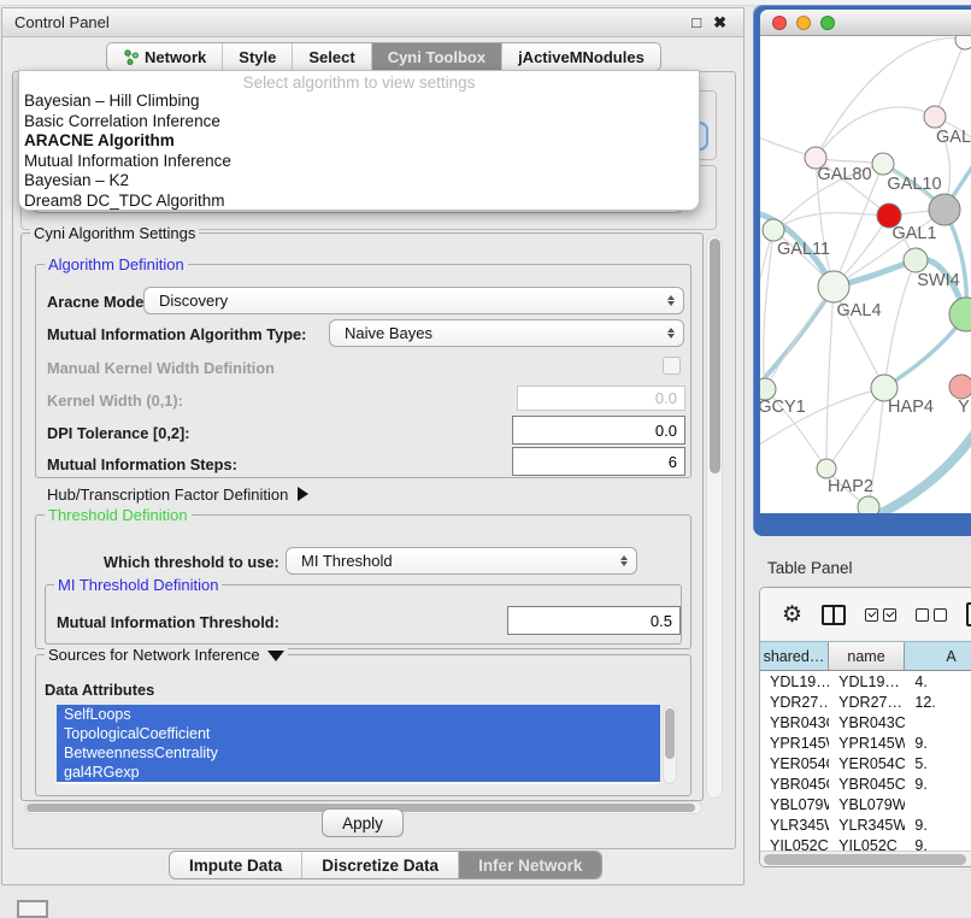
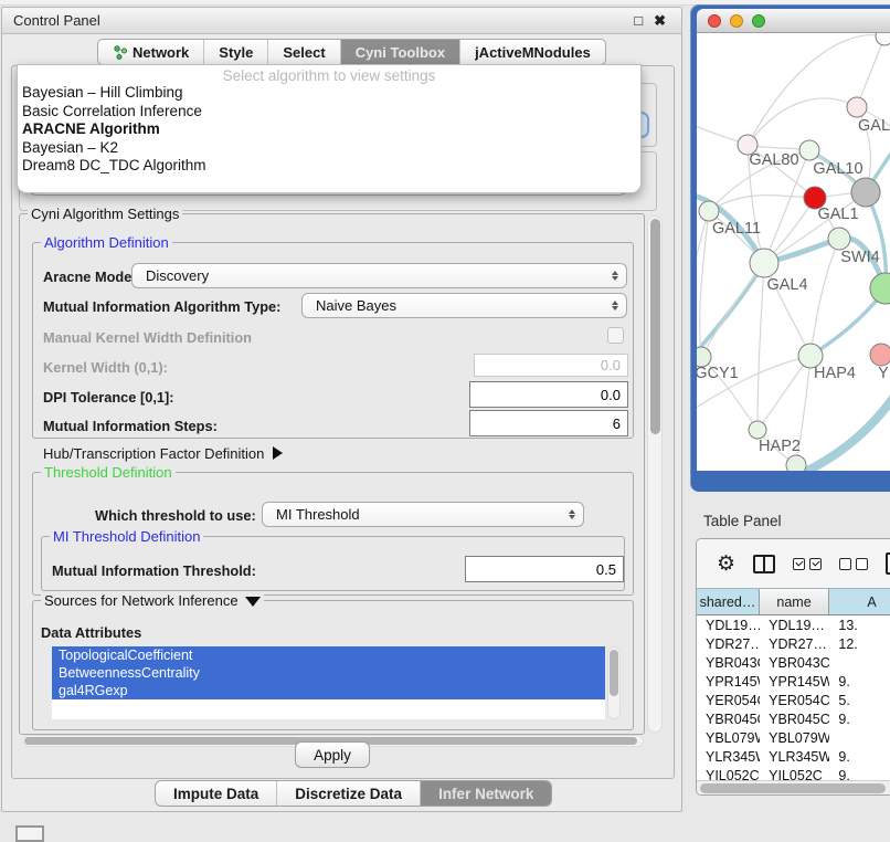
  Control Panel
  □
  ✖
  Network
  Style
  Select
  Cyni Toolbox
  jActiveMNodules
  Select algorithm to view settings
  Bayesian – Hill Climbing
  Basic Correlation Inference
  ARACNE Algorithm
- Mutual Information Inference
  Bayesian – K2
  Dream8 DC_TDC Algorithm
  Cyni Algorithm Settings
  Algorithm Definition
  Aracne Mode
  Discovery
  Mutual Information Algorithm Type:
  Naive Bayes
  Manual Kernel Width Definition
  Kernel Width (0,1):
  0.0
- DPI Tolerance [0,2]:
+ DPI Tolerance [0,1]:
  0.0
  Mutual Information Steps:
  6
  Hub/Transcription Factor Definition
  Threshold Definition
  Which threshold to use:
  MI Threshold
  MI Threshold Definition
  Mutual Information Threshold:
  0.5
  Sources for Network Inference
  Data Attributes
- SelfLoops
  TopologicalCoefficient
  BetweennessCentrality
  gal4RGexp
  Apply
  Impute Data
  Discretize Data
  Infer Network
  GAL
  GAL80
  GAL10
  GAL1
  GAL11
  SWI4
  GAL4
  GCY1
  HAP4
  Y
  HAP2
  Table Panel
  ⚙
  shared…
  name
  A
  YDL19…
  YDL19…
- 4.
+ 13.
  YDR27…
  YDR27…
  12.
  YBR043
  YBR043C
  YPR145
  YPR145W
  9.
  YER054
  YER054C
  5.
  YBR045
  YBR045C
  9.
  YBL079
  YBL079W
  YLR345
  YLR345W
  9.
  YIL052C
  YIL052C
  9.
